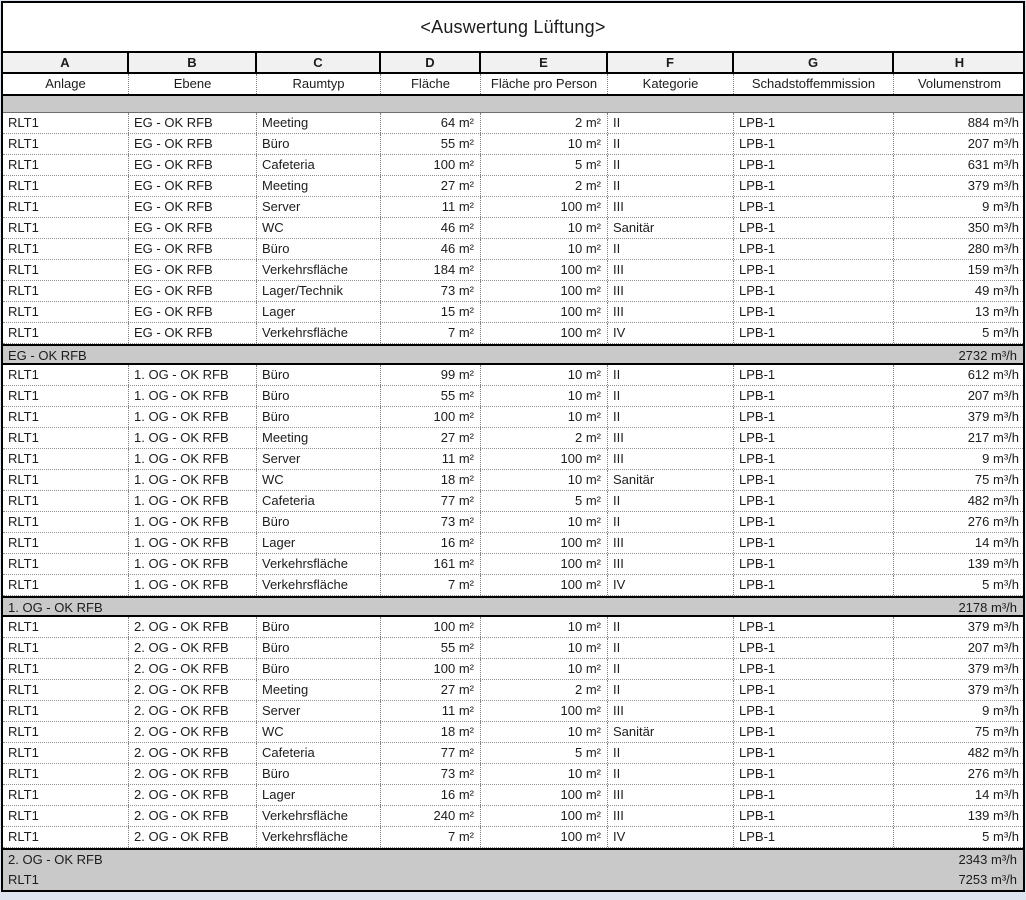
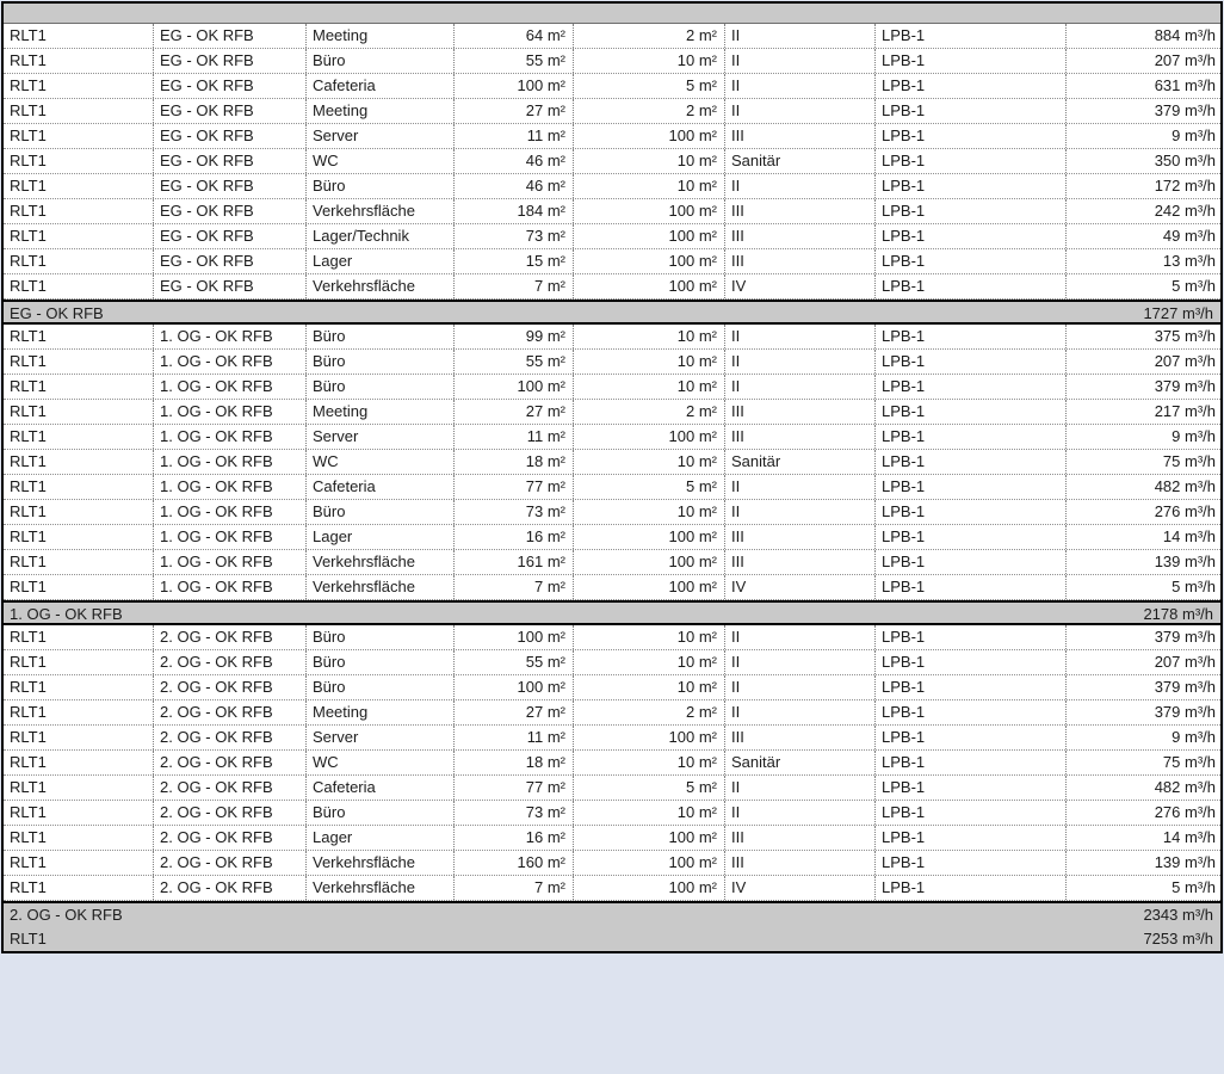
- <Auswertung Lüftung>
- A
- B
- C
- D
- E
- F
- G
- H
- Anlage
- Ebene
- Raumtyp
- Fläche
- Fläche pro Person
- Kategorie
- Schadstoffemmission
- Volumenstrom
  RLT1
  EG - OK RFB
  Meeting
  64 m²
  2 m²
  II
  LPB-1
  884 m³/h
  RLT1
  EG - OK RFB
  Büro
  55 m²
  10 m²
  II
  LPB-1
  207 m³/h
  RLT1
  EG - OK RFB
  Cafeteria
  100 m²
  5 m²
  II
  LPB-1
  631 m³/h
  RLT1
  EG - OK RFB
  Meeting
  27 m²
  2 m²
  II
  LPB-1
  379 m³/h
  RLT1
  EG - OK RFB
  Server
  11 m²
  100 m²
  III
  LPB-1
  9 m³/h
  RLT1
  EG - OK RFB
  WC
  46 m²
  10 m²
  Sanitär
  LPB-1
  350 m³/h
  RLT1
  EG - OK RFB
  Büro
  46 m²
  10 m²
  II
  LPB-1
- 280 m³/h
+ 172 m³/h
  RLT1
  EG - OK RFB
  Verkehrsfläche
  184 m²
  100 m²
  III
  LPB-1
- 159 m³/h
+ 242 m³/h
  RLT1
  EG - OK RFB
  Lager/Technik
  73 m²
  100 m²
  III
  LPB-1
  49 m³/h
  RLT1
  EG - OK RFB
  Lager
  15 m²
  100 m²
  III
  LPB-1
  13 m³/h
  RLT1
  EG - OK RFB
  Verkehrsfläche
  7 m²
  100 m²
  IV
  LPB-1
  5 m³/h
  EG - OK RFB
- 2732 m³/h
+ 1727 m³/h
  RLT1
  1. OG - OK RFB
  Büro
  99 m²
  10 m²
  II
  LPB-1
- 612 m³/h
+ 375 m³/h
  RLT1
  1. OG - OK RFB
  Büro
  55 m²
  10 m²
  II
  LPB-1
  207 m³/h
  RLT1
  1. OG - OK RFB
  Büro
  100 m²
  10 m²
  II
  LPB-1
  379 m³/h
  RLT1
  1. OG - OK RFB
  Meeting
  27 m²
  2 m²
  III
  LPB-1
  217 m³/h
  RLT1
  1. OG - OK RFB
  Server
  11 m²
  100 m²
  III
  LPB-1
  9 m³/h
  RLT1
  1. OG - OK RFB
  WC
  18 m²
  10 m²
  Sanitär
  LPB-1
  75 m³/h
  RLT1
  1. OG - OK RFB
  Cafeteria
  77 m²
  5 m²
  II
  LPB-1
  482 m³/h
  RLT1
  1. OG - OK RFB
  Büro
  73 m²
  10 m²
  II
  LPB-1
  276 m³/h
  RLT1
  1. OG - OK RFB
  Lager
  16 m²
  100 m²
  III
  LPB-1
  14 m³/h
  RLT1
  1. OG - OK RFB
  Verkehrsfläche
  161 m²
  100 m²
  III
  LPB-1
  139 m³/h
  RLT1
  1. OG - OK RFB
  Verkehrsfläche
  7 m²
  100 m²
  IV
  LPB-1
  5 m³/h
  1. OG - OK RFB
  2178 m³/h
  RLT1
  2. OG - OK RFB
  Büro
  100 m²
  10 m²
  II
  LPB-1
  379 m³/h
  RLT1
  2. OG - OK RFB
  Büro
  55 m²
  10 m²
  II
  LPB-1
  207 m³/h
  RLT1
  2. OG - OK RFB
  Büro
  100 m²
  10 m²
  II
  LPB-1
  379 m³/h
  RLT1
  2. OG - OK RFB
  Meeting
  27 m²
  2 m²
  II
  LPB-1
  379 m³/h
  RLT1
  2. OG - OK RFB
  Server
  11 m²
  100 m²
  III
  LPB-1
  9 m³/h
  RLT1
  2. OG - OK RFB
  WC
  18 m²
  10 m²
  Sanitär
  LPB-1
  75 m³/h
  RLT1
  2. OG - OK RFB
  Cafeteria
  77 m²
  5 m²
  II
  LPB-1
  482 m³/h
  RLT1
  2. OG - OK RFB
  Büro
  73 m²
  10 m²
  II
  LPB-1
  276 m³/h
  RLT1
  2. OG - OK RFB
  Lager
  16 m²
  100 m²
  III
  LPB-1
  14 m³/h
  RLT1
  2. OG - OK RFB
  Verkehrsfläche
- 240 m²
+ 160 m²
  100 m²
  III
  LPB-1
  139 m³/h
  RLT1
  2. OG - OK RFB
  Verkehrsfläche
  7 m²
  100 m²
  IV
  LPB-1
  5 m³/h
  2. OG - OK RFB
  2343 m³/h
  RLT1
  7253 m³/h
